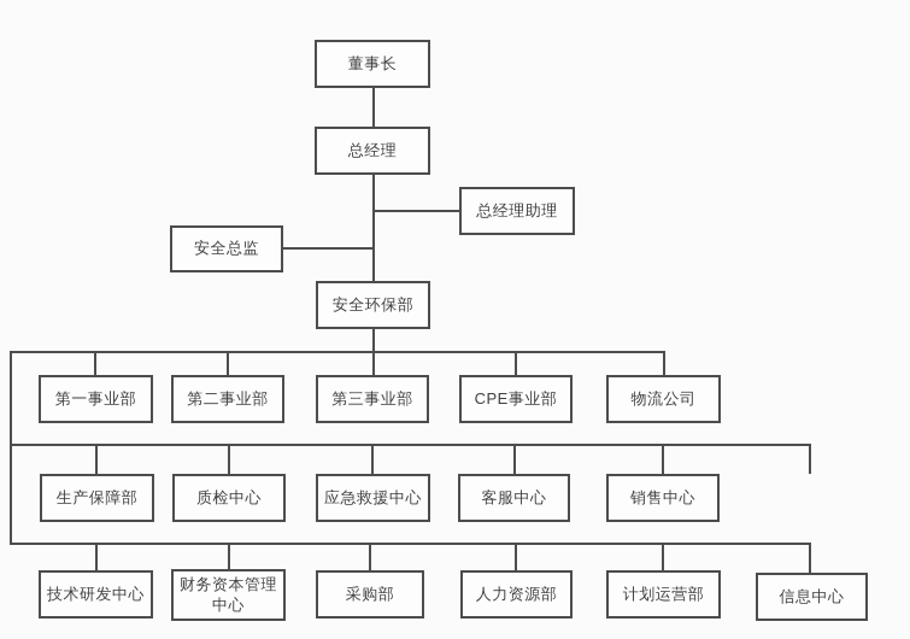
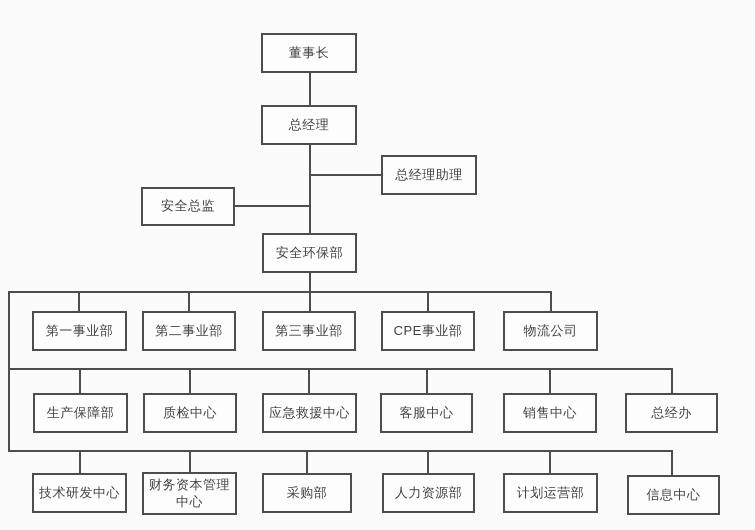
  董事长
  总经理
  总经理助理
  安全总监
  安全环保部
  第一事业部
  第二事业部
  第三事业部
  CPE事业部
  物流公司
  生产保障部
  质检中心
  应急救援中心
  客服中心
  销售中心
+ 总经办
  技术研发中心
  财务资本管理中心
  采购部
  人力资源部
  计划运营部
  信息中心
